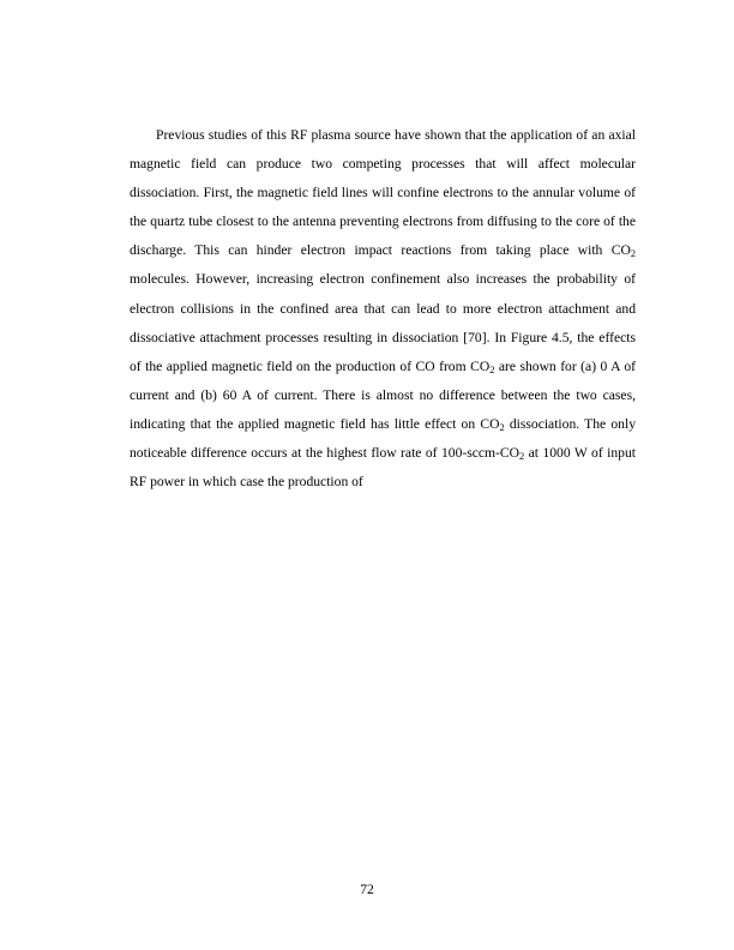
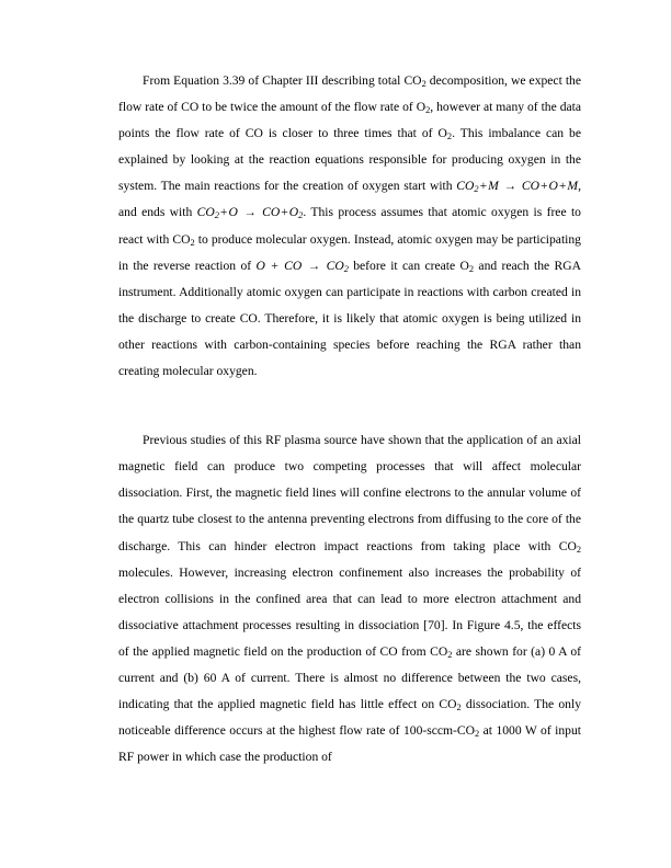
+ From Equation 3.39 of Chapter III describing total CO2 decomposition, we expect the flow rate of CO to be twice the amount of the flow rate of O2, however at many of the data points the flow rate of CO is closer to three times that of O2. This imbalance can be explained by looking at the reaction equations responsible for producing oxygen in the system. The main reactions for the creation of oxygen start with CO2+M → CO+O+M, and ends with CO2+O → CO+O2. This process assumes that atomic oxygen is free to react with CO2 to produce molecular oxygen. Instead, atomic oxygen may be participating in the reverse reaction of O + CO → CO2 before it can create O2 and reach the RGA instrument. Additionally atomic oxygen can participate in reactions with carbon created in the discharge to create CO. Therefore, it is likely that atomic oxygen is being utilized in other reactions with carbon-containing species before reaching the RGA rather than creating molecular oxygen.
  Previous studies of this RF plasma source have shown that the application of an axial magnetic field can produce two competing processes that will affect molecular dissociation. First, the magnetic field lines will confine electrons to the annular volume of the quartz tube closest to the antenna preventing electrons from diffusing to the core of the discharge. This can hinder electron impact reactions from taking place with CO2 molecules. However, increasing electron confinement also increases the probability of electron collisions in the confined area that can lead to more electron attachment and dissociative attachment processes resulting in dissociation [70]. In Figure 4.5, the effects of the applied magnetic field on the production of CO from CO2 are shown for (a) 0 A of current and (b) 60 A of current. There is almost no difference between the two cases, indicating that the applied magnetic field has little effect on CO2 dissociation. The only noticeable difference occurs at the highest flow rate of 100-sccm-CO2 at 1000 W of input RF power in which case the production of
- 72
